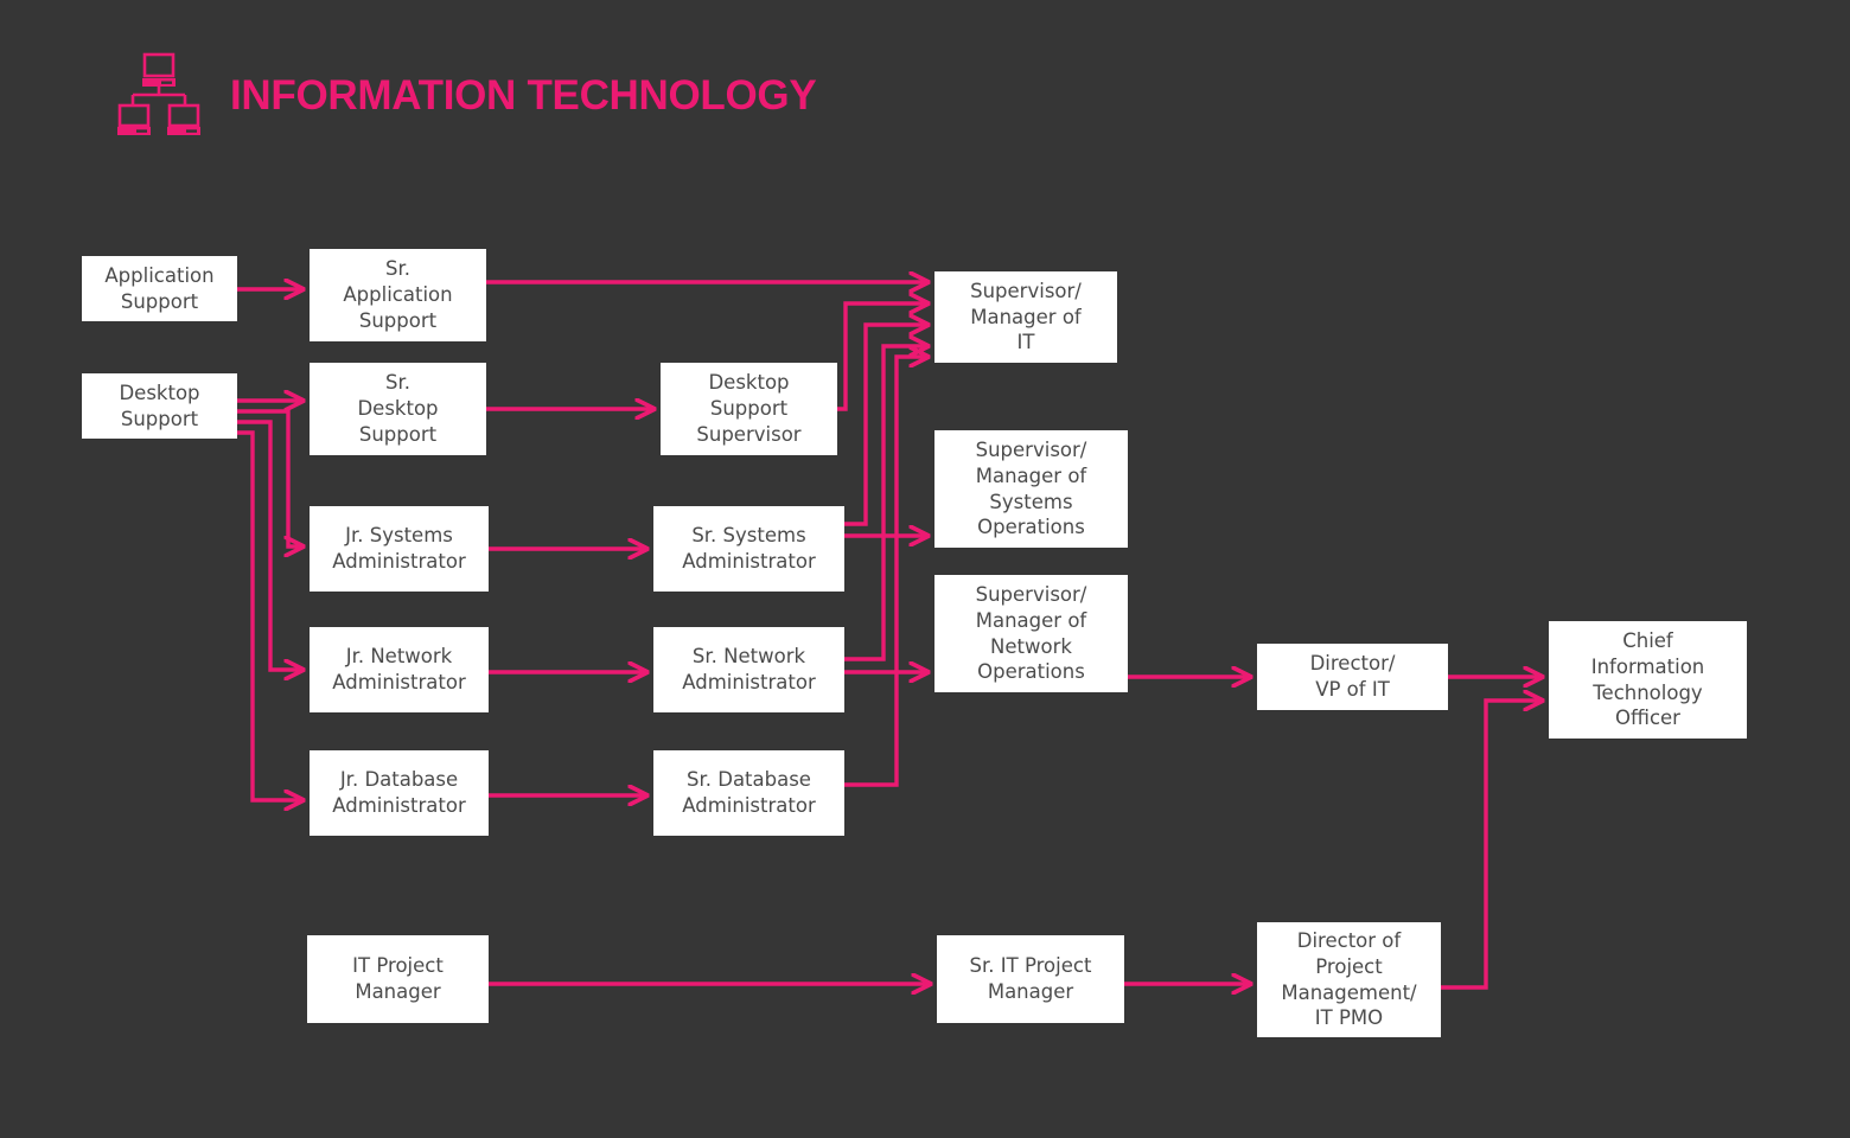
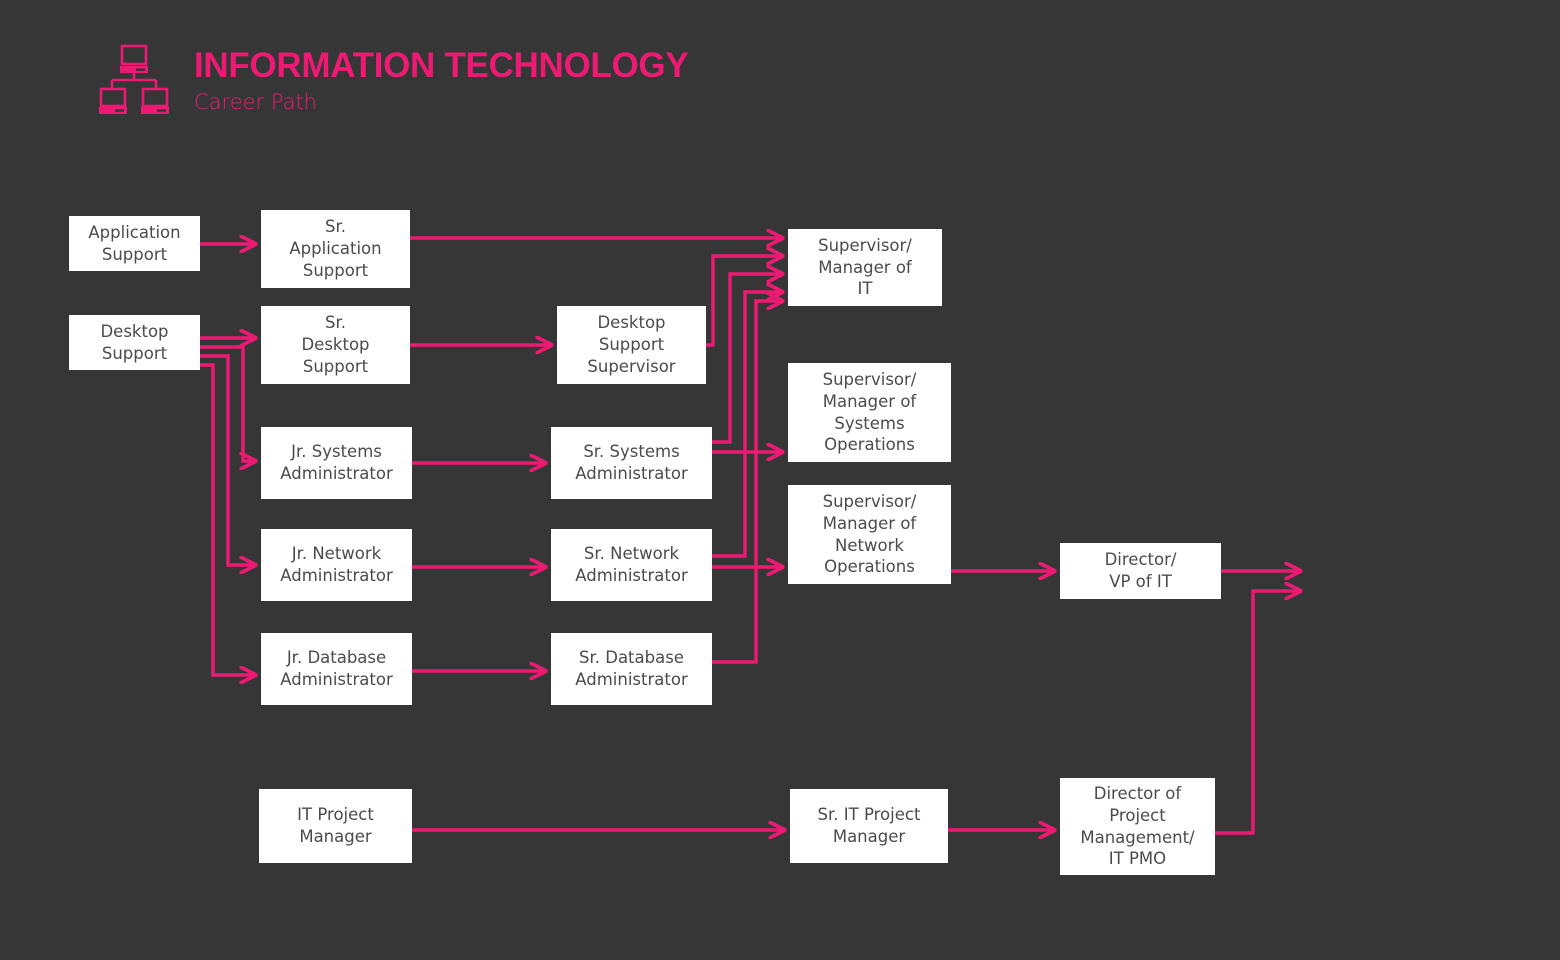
  INFORMATION TECHNOLOGY
+ Career Path
  Application
  Support
  Sr.
  Application
  Support
  Desktop
  Support
  Sr.
  Desktop
  Support
  Desktop
  Support
  Supervisor
  Jr. Systems
  Administrator
  Sr. Systems
  Administrator
  Jr. Network
  Administrator
  Sr. Network
  Administrator
  Jr. Database
  Administrator
  Sr. Database
  Administrator
  Supervisor/
  Manager of
  IT
  Supervisor/
  Manager of
  Systems
  Operations
  Supervisor/
  Manager of
  Network
  Operations
  Director/
  VP of IT
- Chief
- Information
- Technology
- Officer
  IT Project
  Manager
  Sr. IT Project
  Manager
  Director of
  Project
  Management/
  IT PMO
